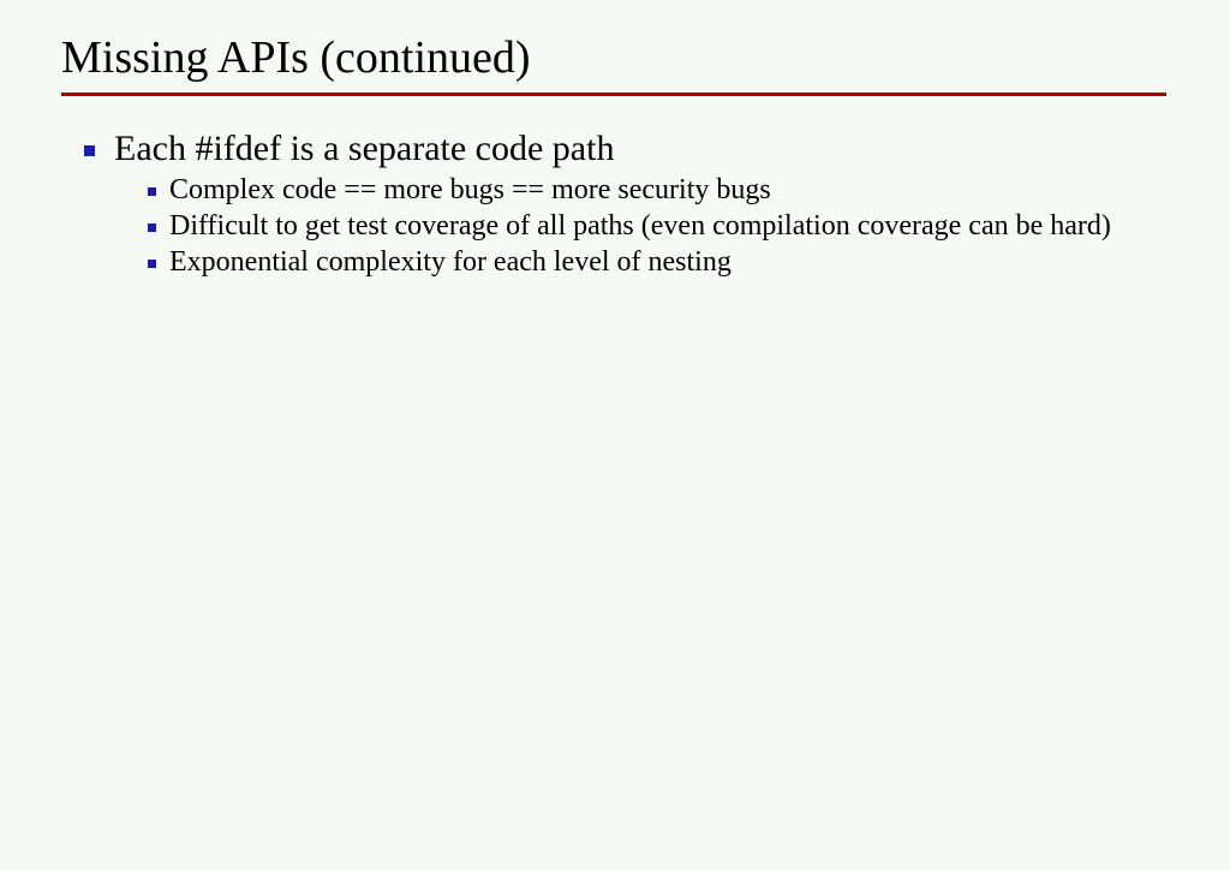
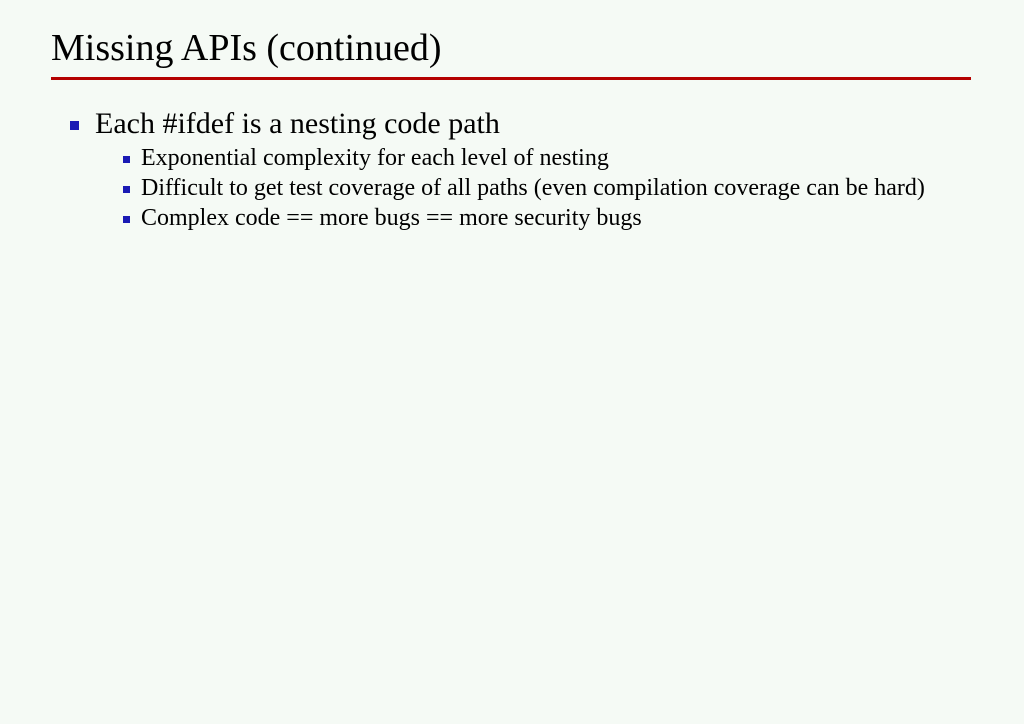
  Missing APIs (continued)
- Each #ifdef is a separate code path
+ Each #ifdef is a nesting code path
- Complex code == more bugs == more security bugs
+ Exponential complexity for each level of nesting
  Difficult to get test coverage of all paths (even compilation coverage can be hard)
- Exponential complexity for each level of nesting
+ Complex code == more bugs == more security bugs
